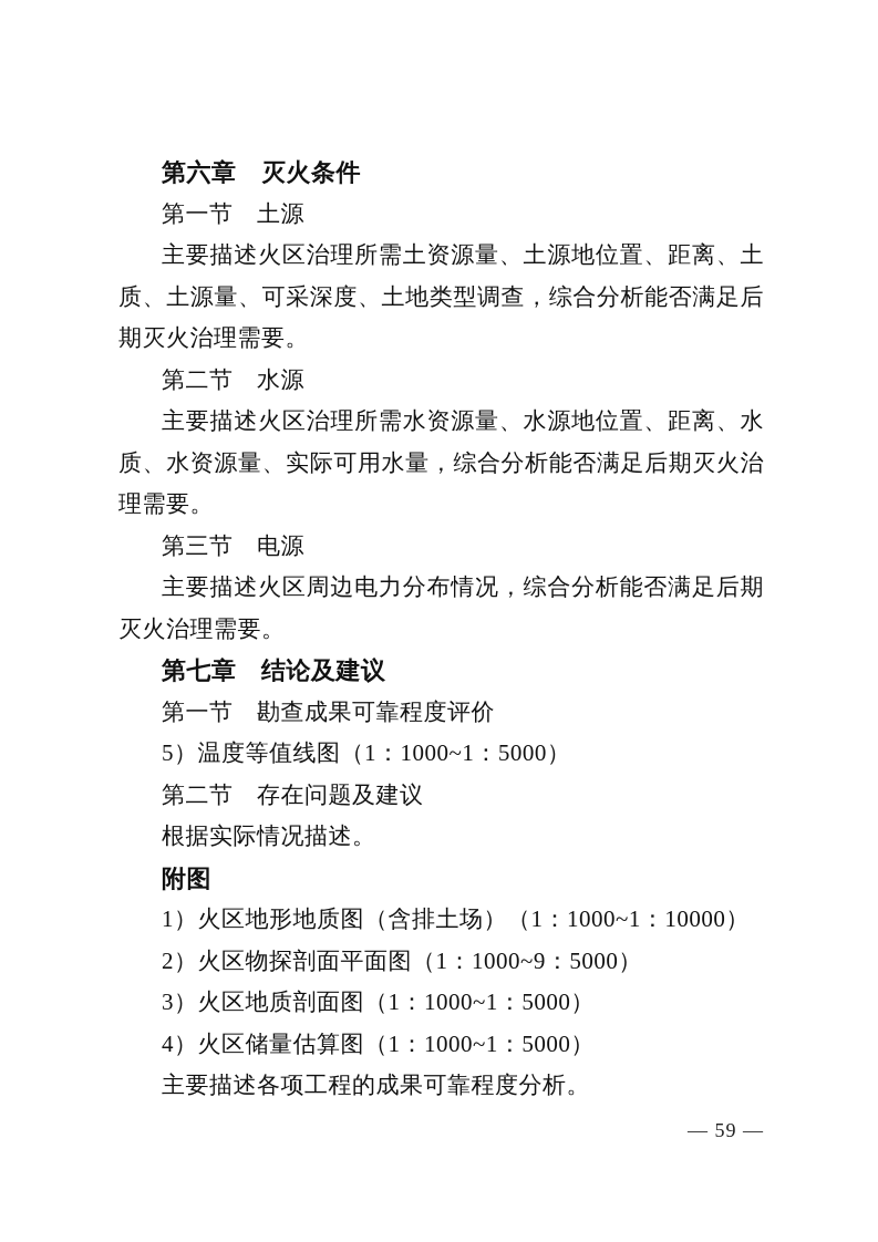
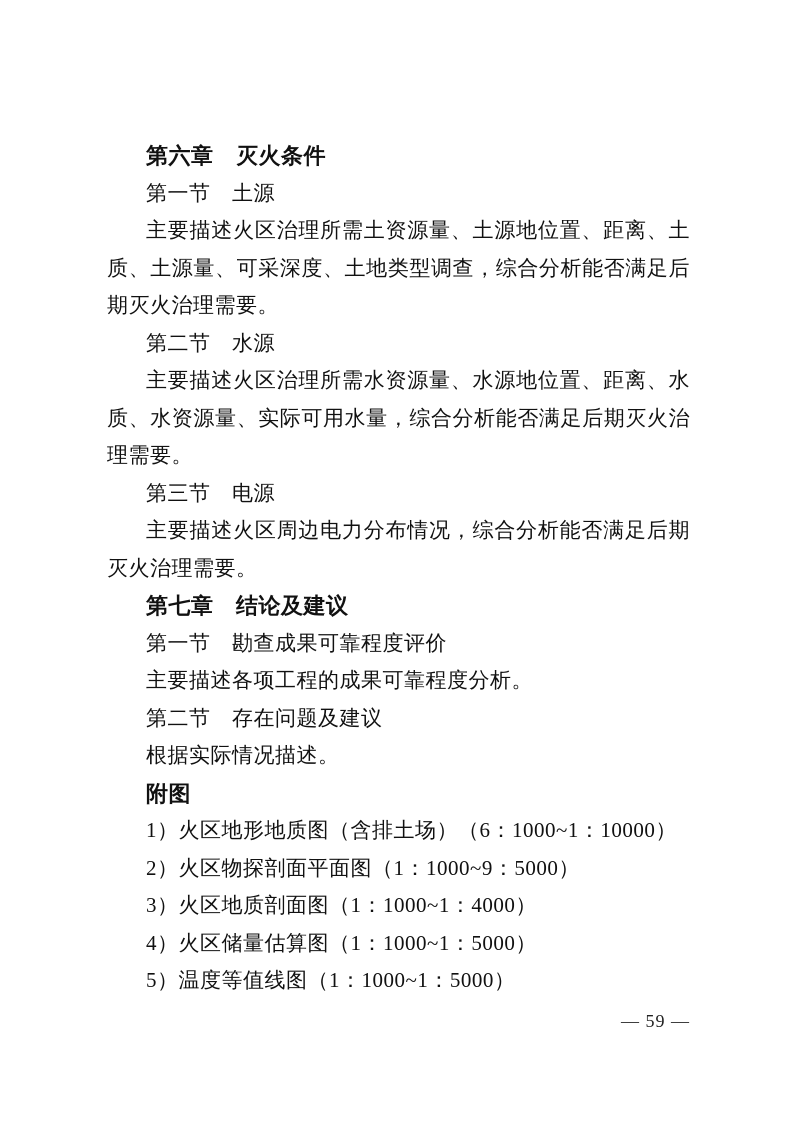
  第六章 灭火条件
  第一节 土源
  主要描述火区治理所需土资源量、土源地位置、距离、土
  质、土源量、可采深度、土地类型调查，综合分析能否满足后
  期灭火治理需要。
  第二节 水源
  主要描述火区治理所需水资源量、水源地位置、距离、水
  质、水资源量、实际可用水量，综合分析能否满足后期灭火治
  理需要。
  第三节 电源
  主要描述火区周边电力分布情况，综合分析能否满足后期
  灭火治理需要。
  第七章 结论及建议
  第一节 勘查成果可靠程度评价
- 5）温度等值线图（1：1000~1：5000）
+ 主要描述各项工程的成果可靠程度分析。
  第二节 存在问题及建议
  根据实际情况描述。
  附图
- 1）火区地形地质图（含排土场）（1：1000~1：10000）
+ 1）火区地形地质图（含排土场）（6：1000~1：10000）
  2）火区物探剖面平面图（1：1000~9：5000）
- 3）火区地质剖面图（1：1000~1：5000）
+ 3）火区地质剖面图（1：1000~1：4000）
  4）火区储量估算图（1：1000~1：5000）
- 主要描述各项工程的成果可靠程度分析。
+ 5）温度等值线图（1：1000~1：5000）
  — 59 —
